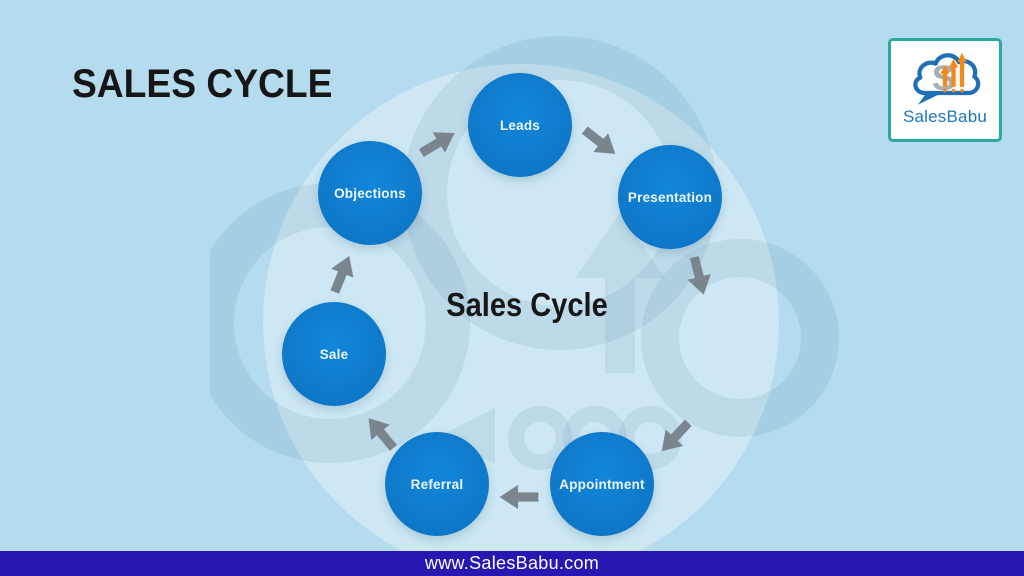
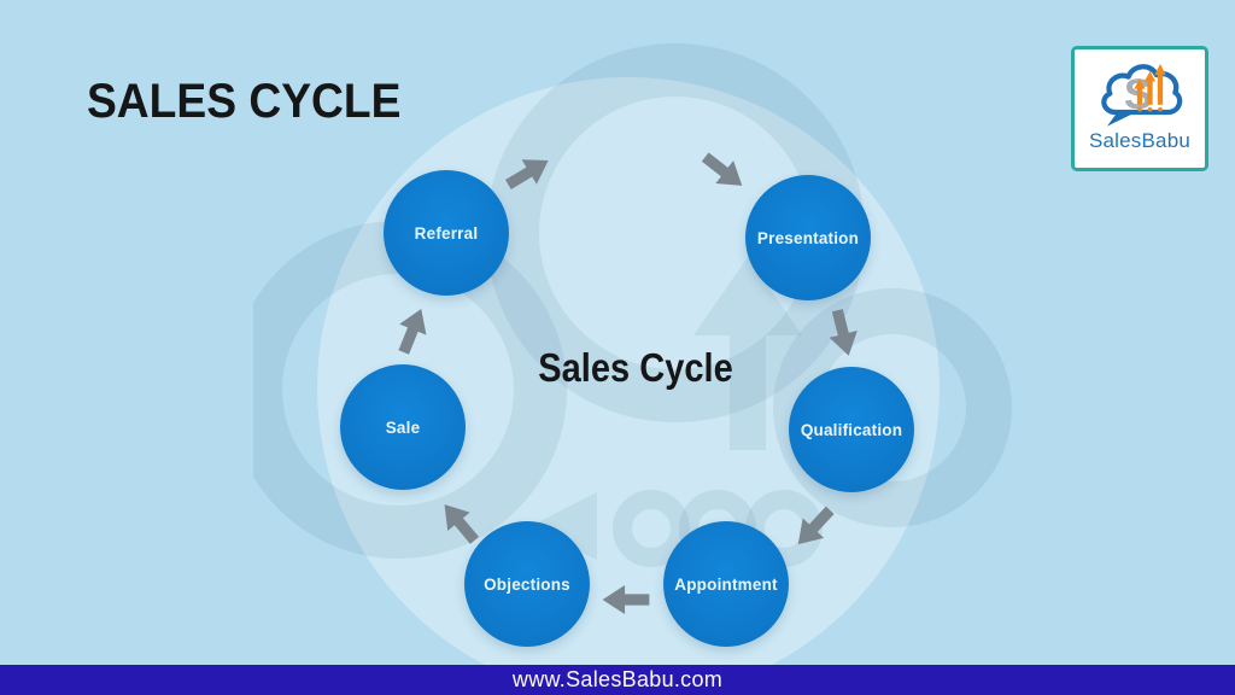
  SALES CYCLE
  SalesBabu
  Sales Cycle
- Leads
  Presentation
+ Qualification
  Appointment
- Referral
+ Objections
  Sale
- Objections
+ Referral
  www.SalesBabu.com
